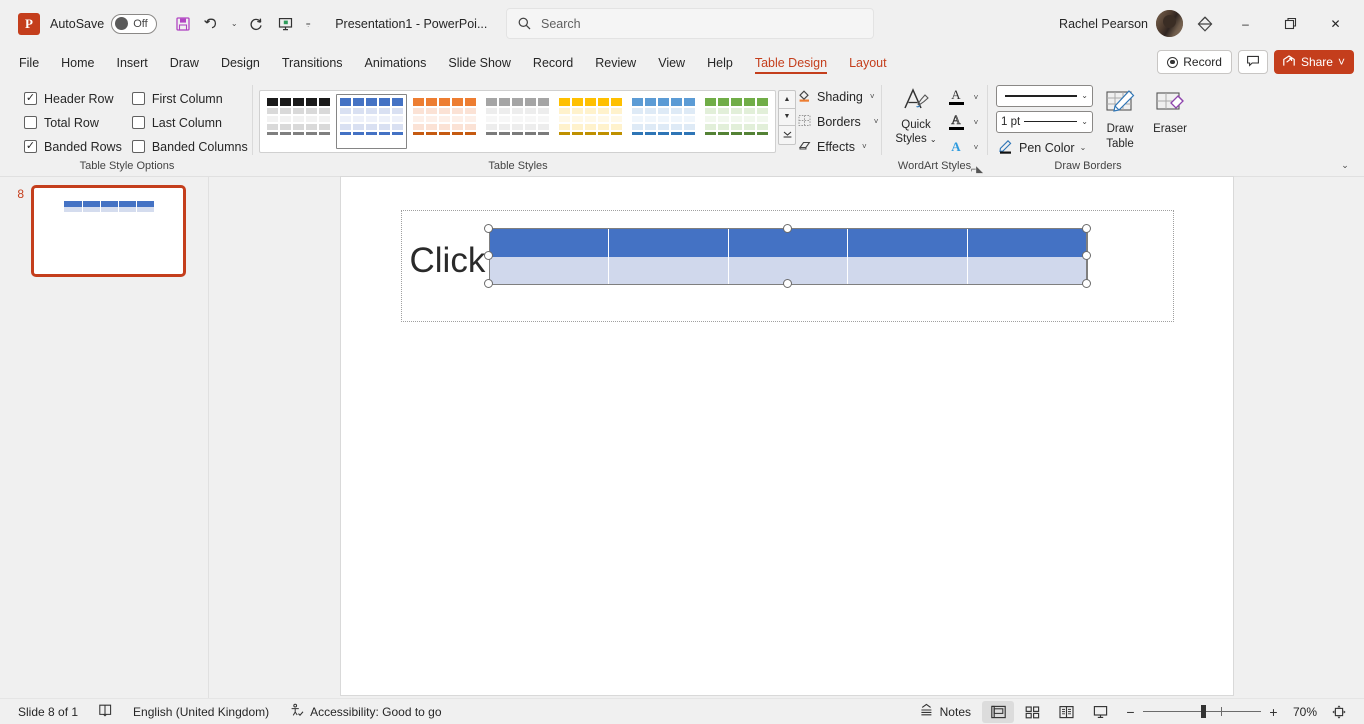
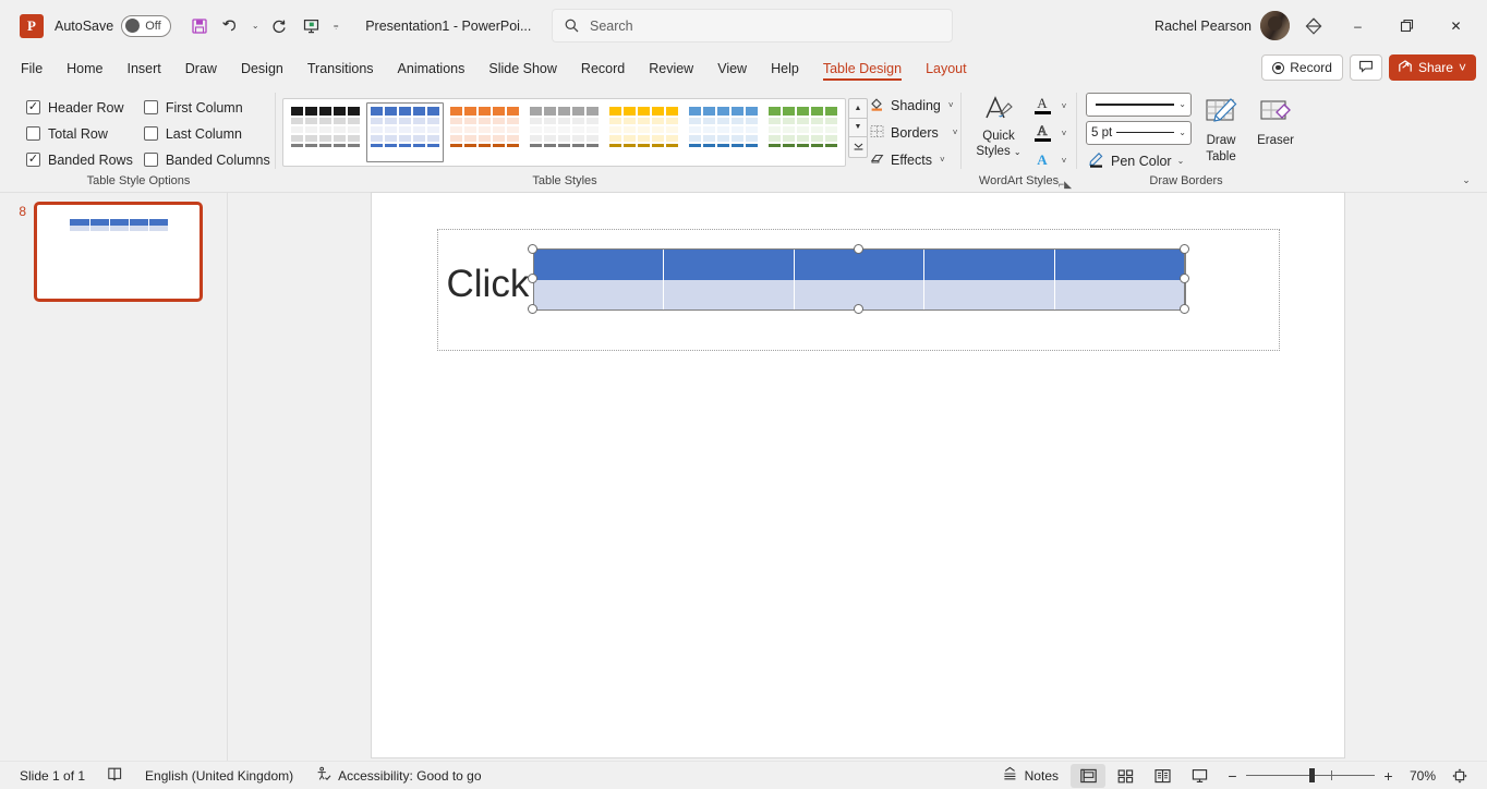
  P
  AutoSave
  Off
  ⌄
  ⩦
  Presentation1 - PowerPoi...
  Search
  Rachel Pearson
  –
  ✕
  File
  Home
  Insert
  Draw
  Design
  Transitions
  Animations
  Slide Show
  Record
  Review
  View
  Help
  Table Design
  Layout
  Record
  Share
  ˅
  Header Row
  First Column
  Total Row
  Last Column
  Banded Rows
  Banded Columns
  Table Style Options
  Table Styles
  Shading
  ˅
  Borders
  ˅
  Effects
  ˅
  Quick
  Styles ⌄
  A
  ˅
  A
  ˅
  A
  ˅
  WordArt Styles
  ⌐◣
  ⌄
- 1 pt
+ 5 pt
  ⌄
  Pen Color
  ⌄
  Draw
  Table
  Eraser
  Draw Borders
  ⌄
  8
  Click
- Slide 8 of 1
+ Slide 1 of 1
  English (United Kingdom)
  Accessibility: Good to go
  Notes
  −
  +
  70%
